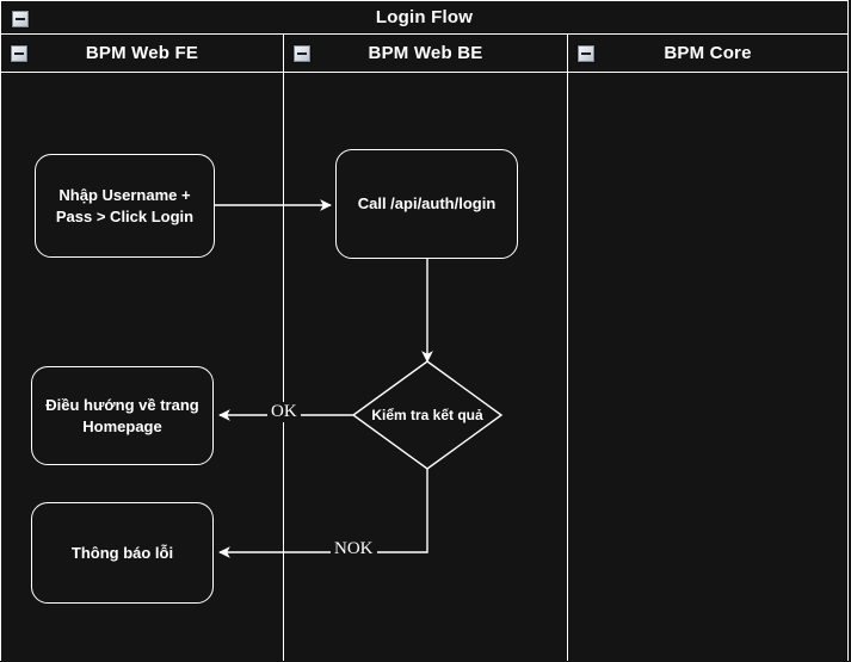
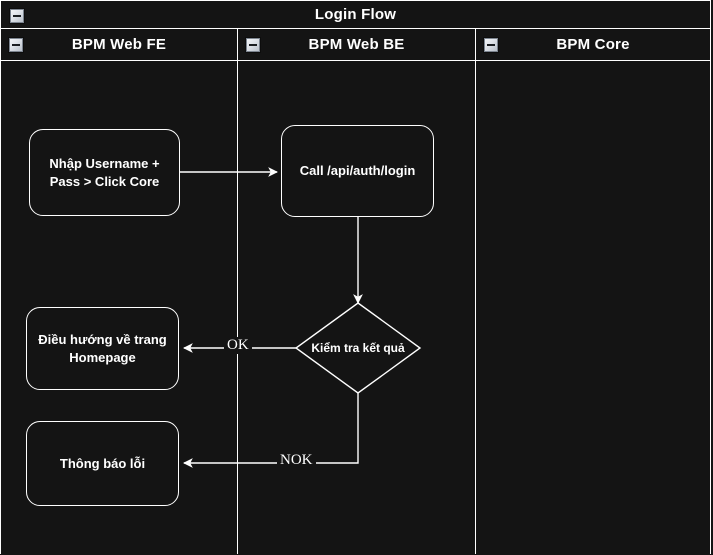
  Login Flow
  BPM Web FE
  BPM Web BE
  BPM Core
  OK
  NOK
- Nhập Username + Pass > Click Login
+ Nhập Username + Pass > Click Core
  Call /api/auth/login
  Kiểm tra kết quả
  Điều hướng về trang Homepage
  Thông báo lỗi
